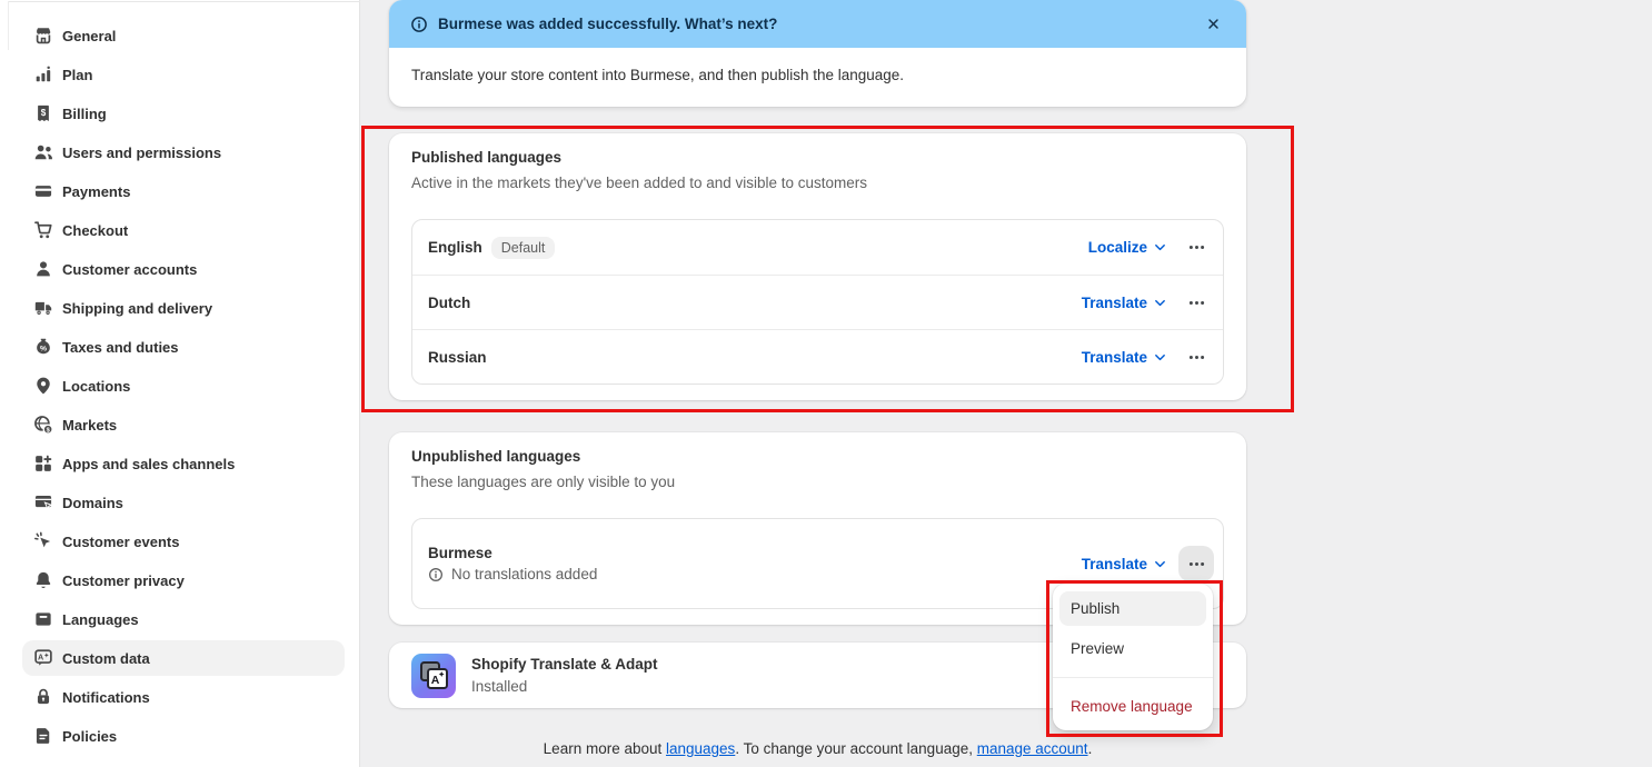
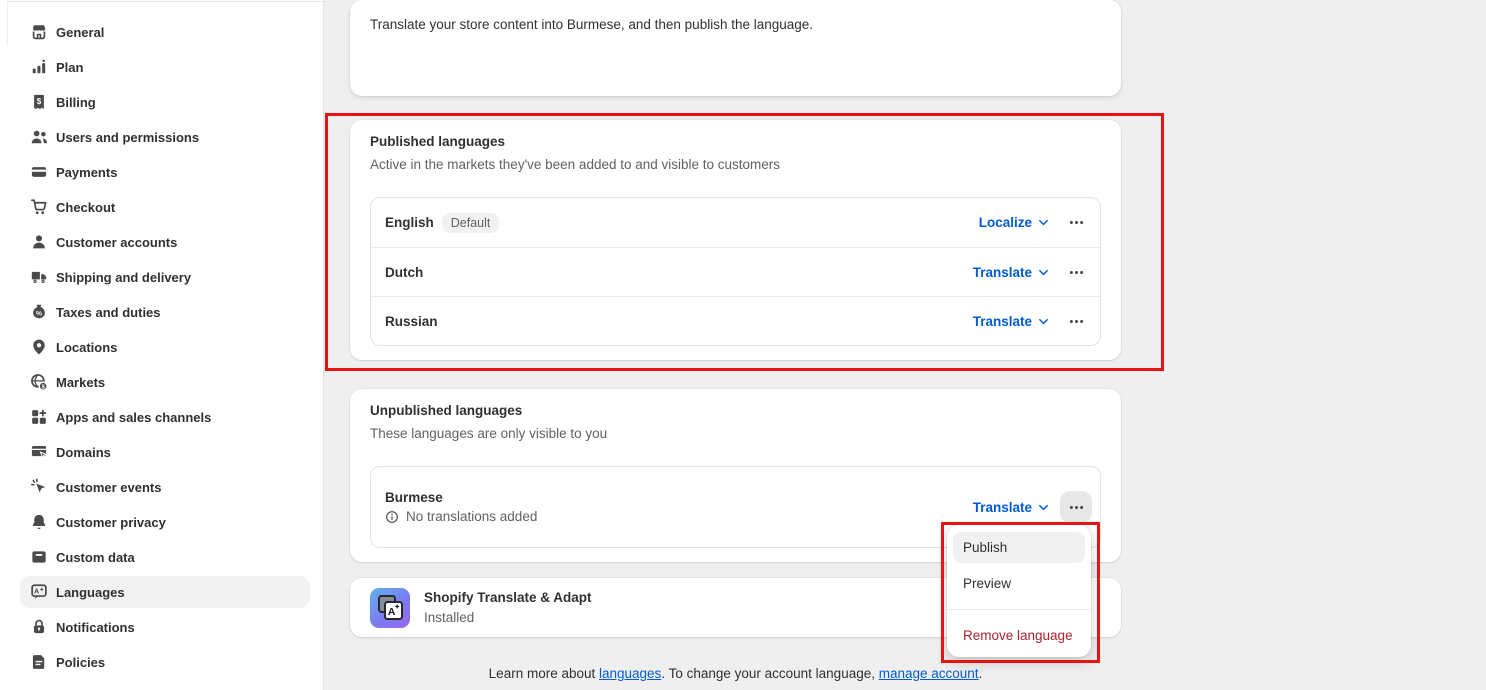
  General
  Plan
  $
  Billing
  Users and permissions
  Payments
  Checkout
  Customer accounts
  Shipping and delivery
  Taxes and duties
  Locations
  Markets
  Apps and sales channels
  Domains
  Customer events
  Customer privacy
- Languages
+ Custom data
  A
- Custom data
+ Languages
  Notifications
  Policies
- Burmese was added successfully. What’s next?
  Translate your store content into Burmese, and then publish the language.
  Published languages
  Active in the markets they've been added to and visible to customers
  English
  Default
  Localize
  Dutch
  Translate
  Russian
  Translate
  Unpublished languages
  These languages are only visible to you
  Burmese
  No translations added
  Translate
  A
  Shopify Translate & Adapt
  Installed
  Learn more about languages. To change your account language, manage account.
  Publish
  Preview
  Remove language
